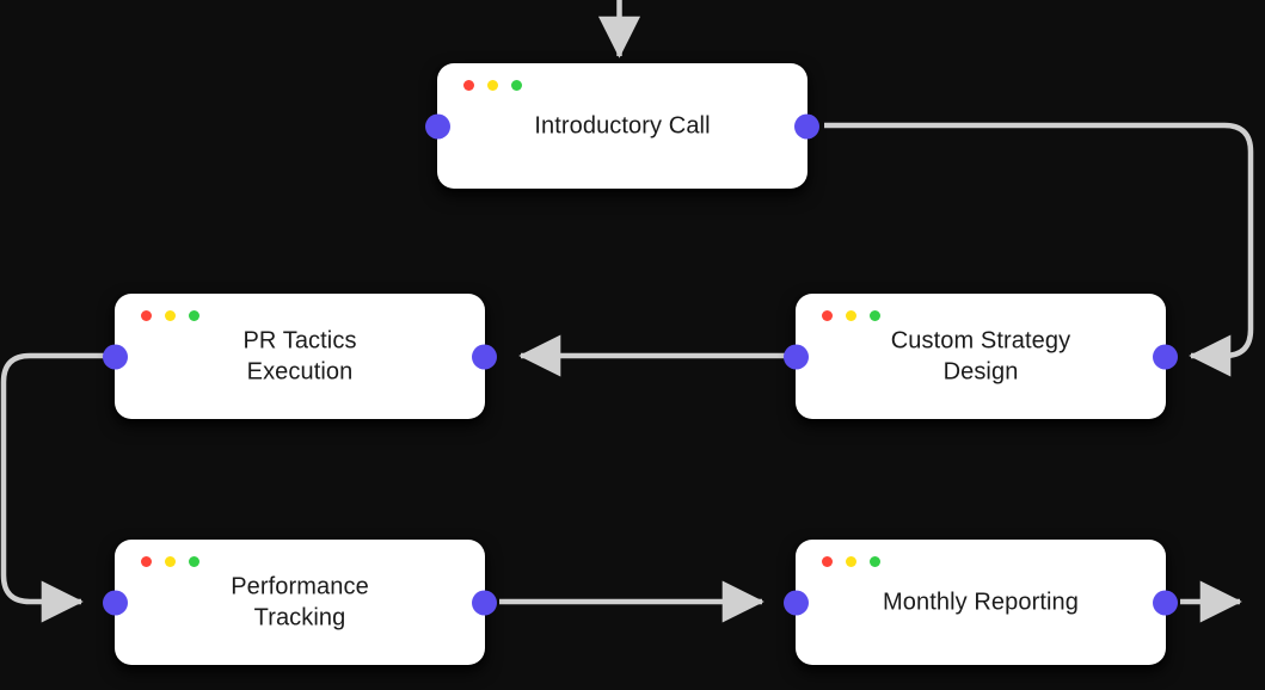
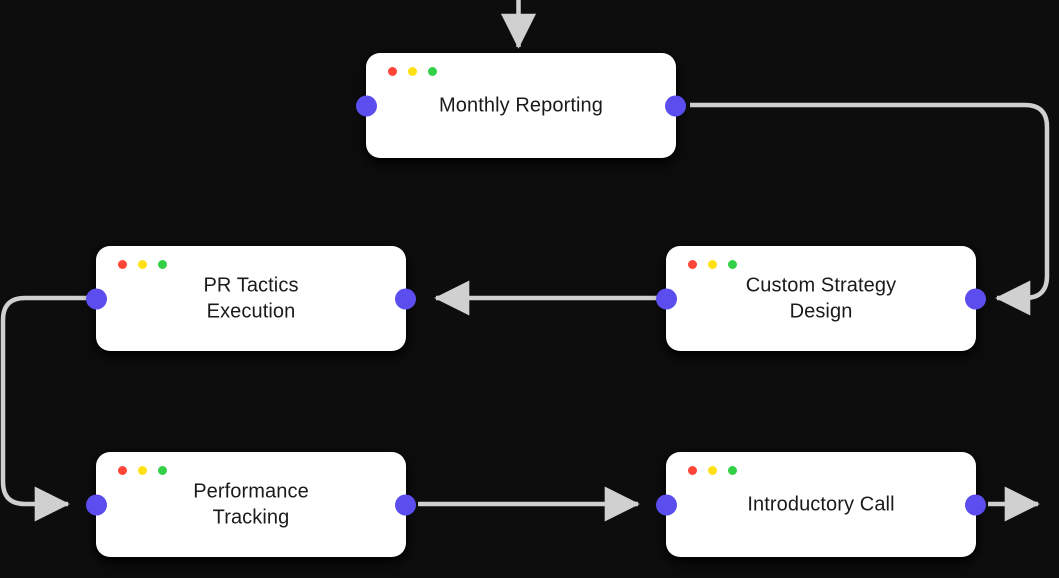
- Introductory Call
+ Monthly Reporting
  Custom Strategy
  Design
  PR Tactics
  Execution
  Performance
  Tracking
- Monthly Reporting
+ Introductory Call
